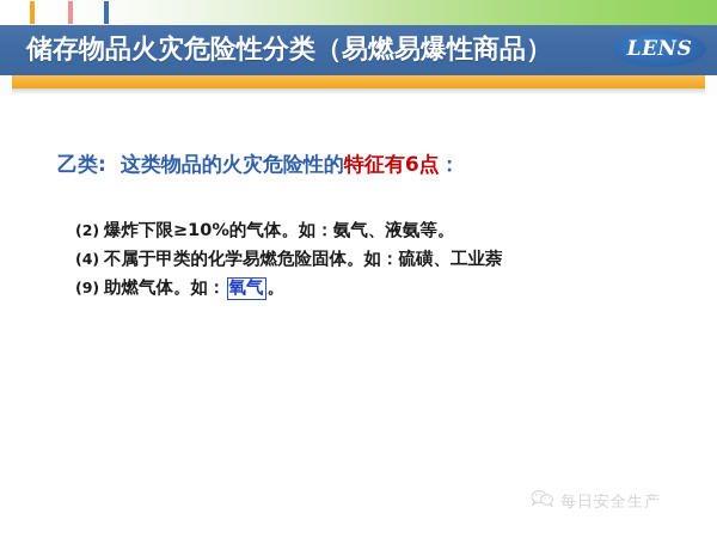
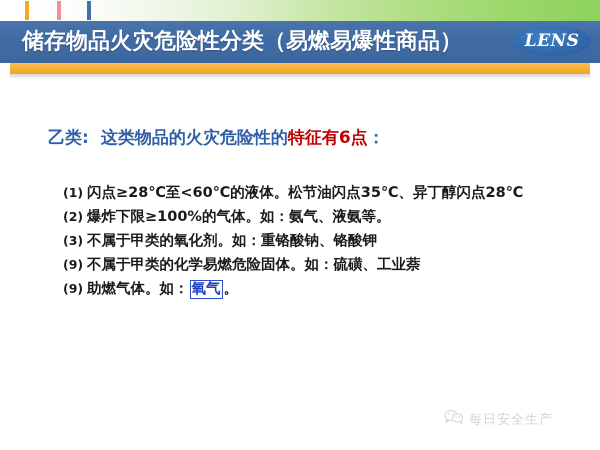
  储存物品火灾危险性分类（易燃易爆性商品）
  LENS
  乙类: 这类物品的火灾危险性的特征有6点：
+ (1) 闪点≥28℃至<60℃的液体。松节油闪点35℃、异丁醇闪点28℃
- (2) 爆炸下限≥10%的气体。如：氨气、液氨等。
+ (2) 爆炸下限≥100%的气体。如：氨气、液氨等。
+ (3) 不属于甲类的氧化剂。如：重铬酸钠、铬酸钾
- (4) 不属于甲类的化学易燃危险固体。如：硫磺、工业萘
+ (9) 不属于甲类的化学易燃危险固体。如：硫磺、工业萘
  (9) 助燃气体。如： 氧气 。
  每日安全生产
